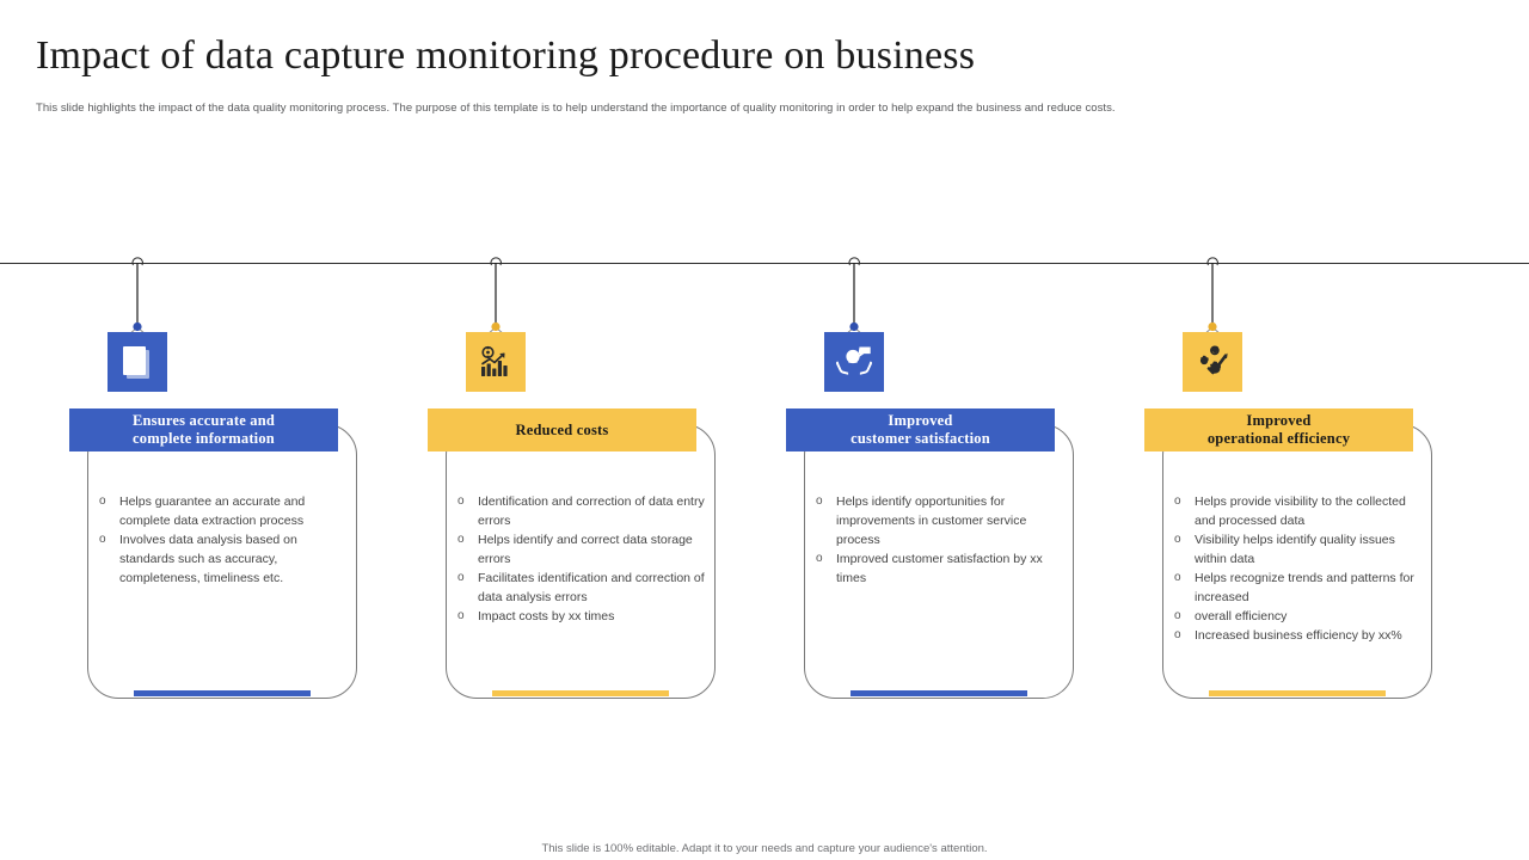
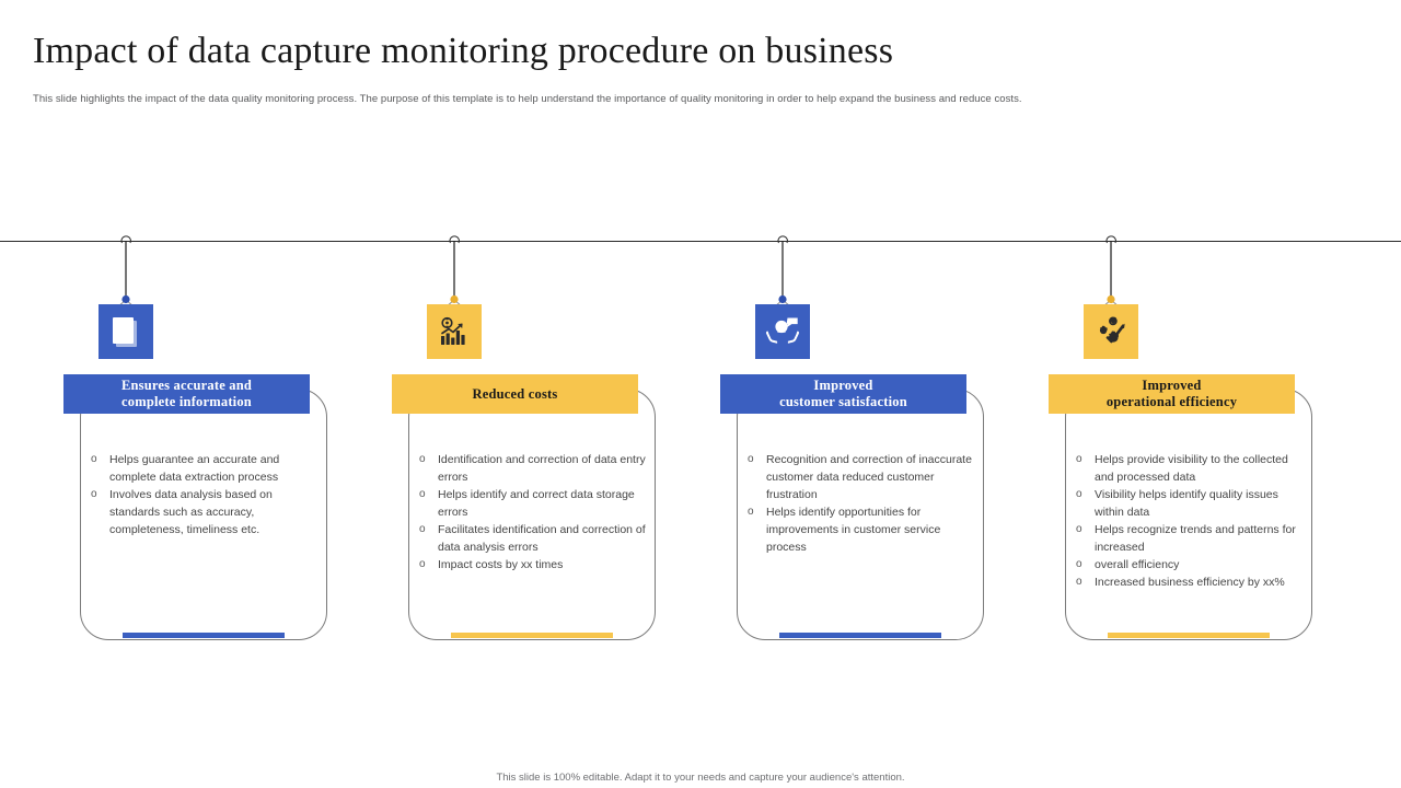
  Impact of data capture monitoring procedure on business
  This slide highlights the impact of the data quality monitoring process. The purpose of this template is to help understand the importance of quality monitoring in order to help expand the business and reduce costs.
  Ensures accurate and
  complete information
  Helps guarantee an accurate and complete data extraction process
  Involves data analysis based on standards such as accuracy, completeness, timeliness etc.
  Reduced costs
  Identification and correction of data entry errors
  Helps identify and correct data storage errors
  Facilitates identification and correction of data analysis errors
  Impact costs by xx times
  Improved
  customer satisfaction
+ Recognition and correction of inaccurate customer data reduced customer frustration
  Helps identify opportunities for improvements in customer service process
- Improved customer satisfaction by xx times
  Improved
  operational efficiency
  Helps provide visibility to the collected and processed data
  Visibility helps identify quality issues within data
  Helps recognize trends and patterns for increased
  overall efficiency
  Increased business efficiency by xx%
  This slide is 100% editable. Adapt it to your needs and capture your audience's attention.
